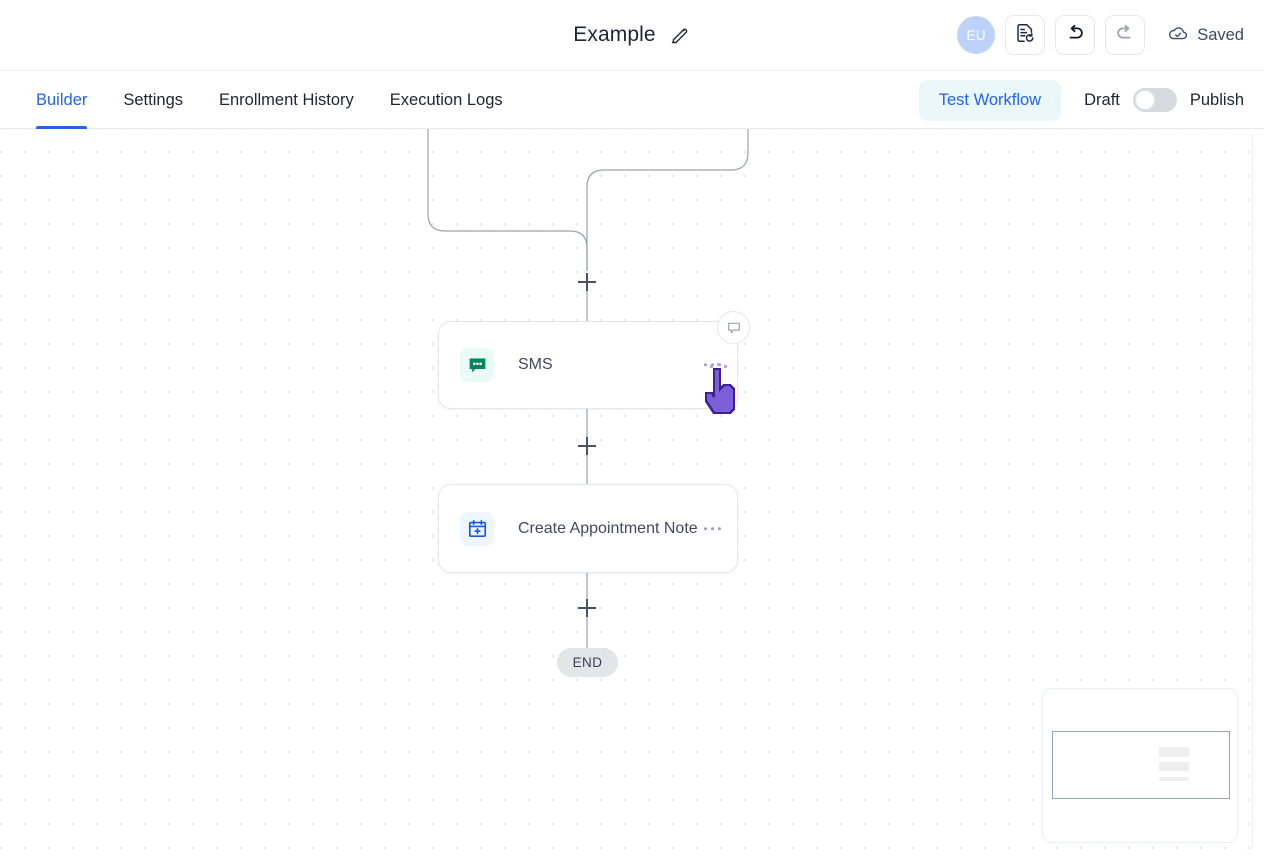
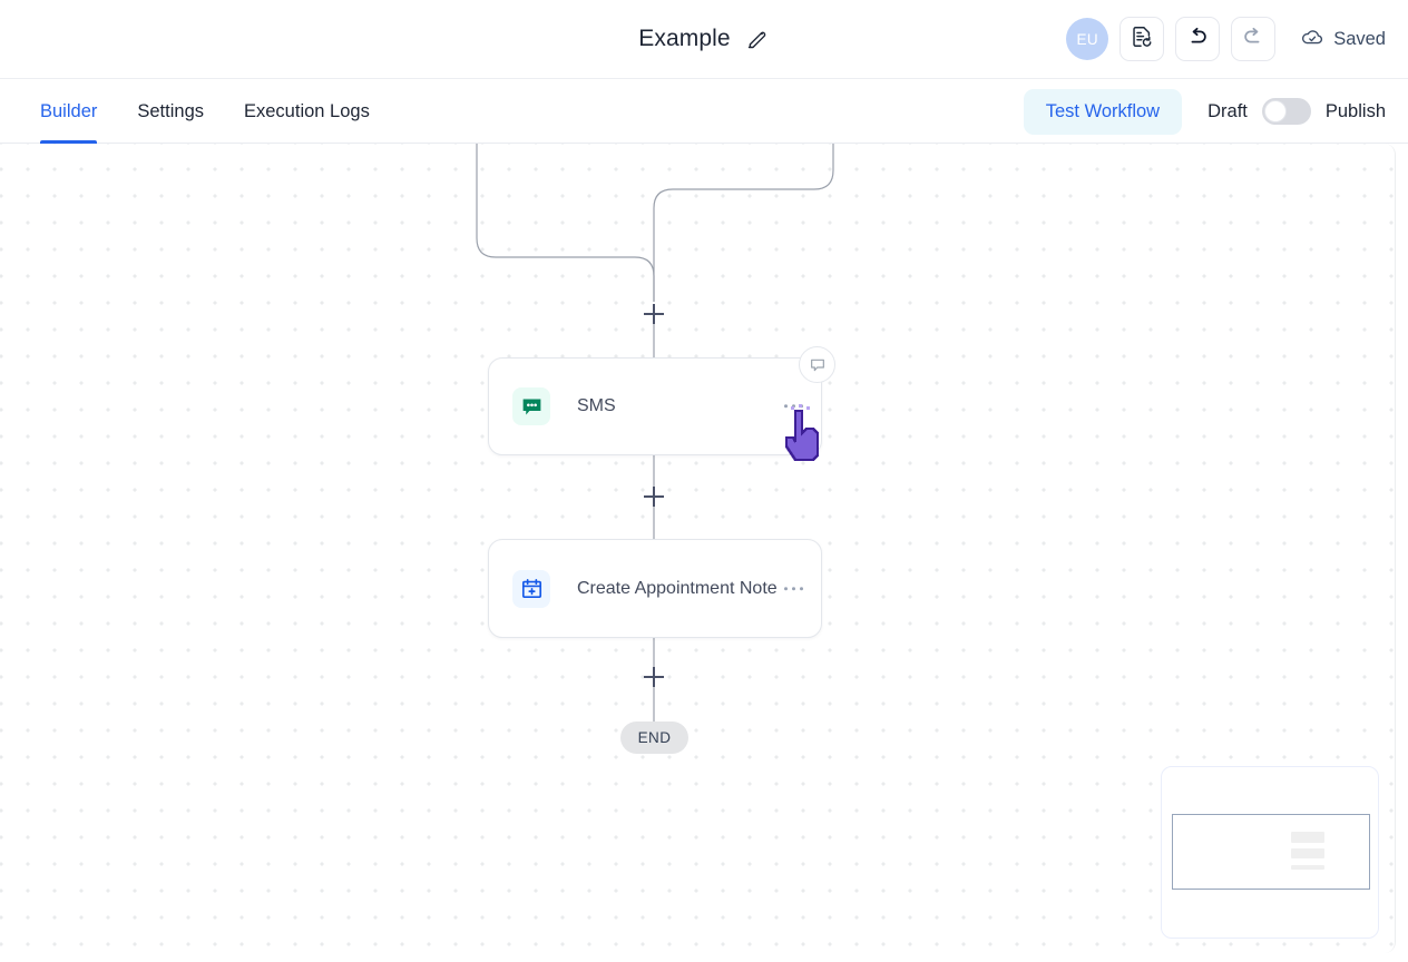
  Example
  EU
  Saved
  Builder
  Settings
- Enrollment History
  Execution Logs
  Test Workflow
  Draft
  Publish
  END
  SMS
  Create Appointment Note
